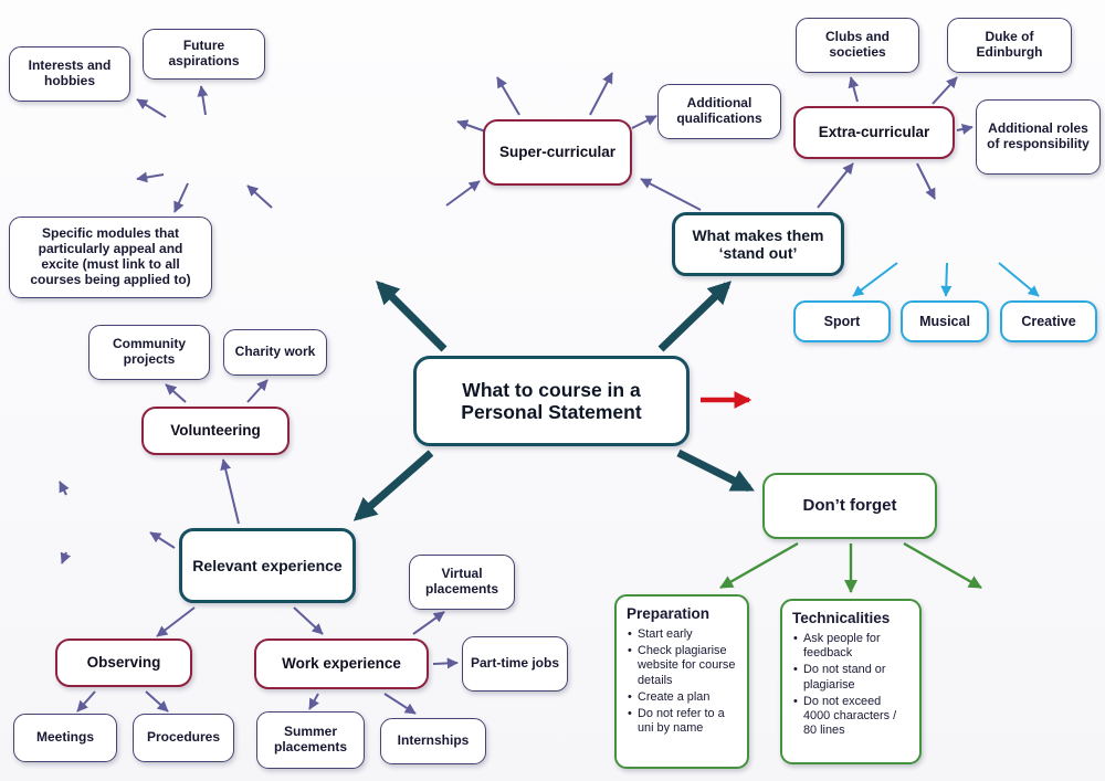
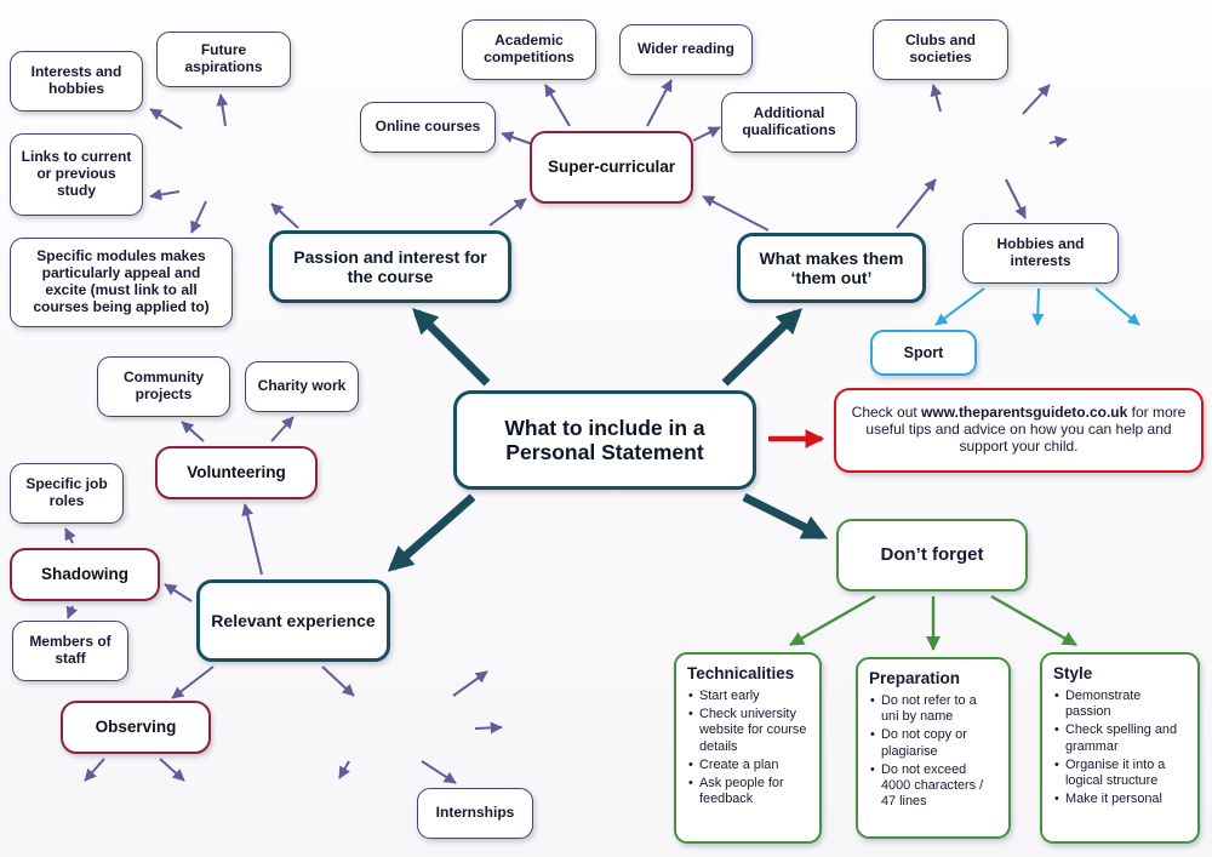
  Interests and hobbies
  Future aspirations
+ Links to current or previous study
- Specific modules that particularly appeal and excite (must link to all courses being applied to)
+ Specific modules makes particularly appeal and excite (must link to all courses being applied to)
+ Passion and interest for the course
+ Academic competitions
+ Wider reading
+ Online courses
  Super-curricular
  Additional qualifications
  Clubs and societies
- Duke of Edinburgh
- Extra-curricular
- Additional roles of responsibility
- What makes them ‘stand out’
+ What makes them ‘them out’
+ Hobbies and interests
  Sport
- Musical
- Creative
- What to course in a Personal Statement
+ What to include in a Personal Statement
+ Check out www.theparentsguideto.co.uk for more useful tips and advice on how you can help and support your child.
  Don’t forget
- Preparation
+ Technicalities
  Start early
- Check plagiarise website for course details
+ Check university website for course details
  Create a plan
- Do not refer to a uni by name
+ Ask people for feedback
- Technicalities
+ Preparation
- Ask people for feedback
+ Do not refer to a uni by name
- Do not stand or plagiarise
+ Do not copy or plagiarise
- Do not exceed 4000 characters / 80 lines
+ Do not exceed 4000 characters / 47 lines
+ Style
+ Demonstrate passion
+ Check spelling and grammar
+ Organise it into a logical structure
+ Make it personal
  Community projects
  Charity work
  Volunteering
+ Specific job roles
+ Shadowing
+ Members of staff
  Relevant experience
  Observing
- Meetings
- Procedures
- Work experience
- Summer placements
  Internships
- Part-time jobs
- Virtual placements
